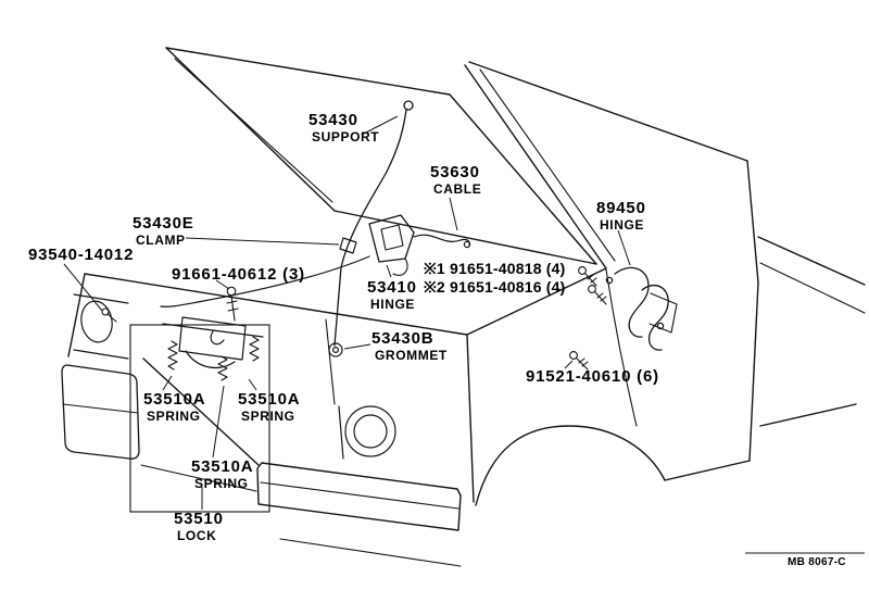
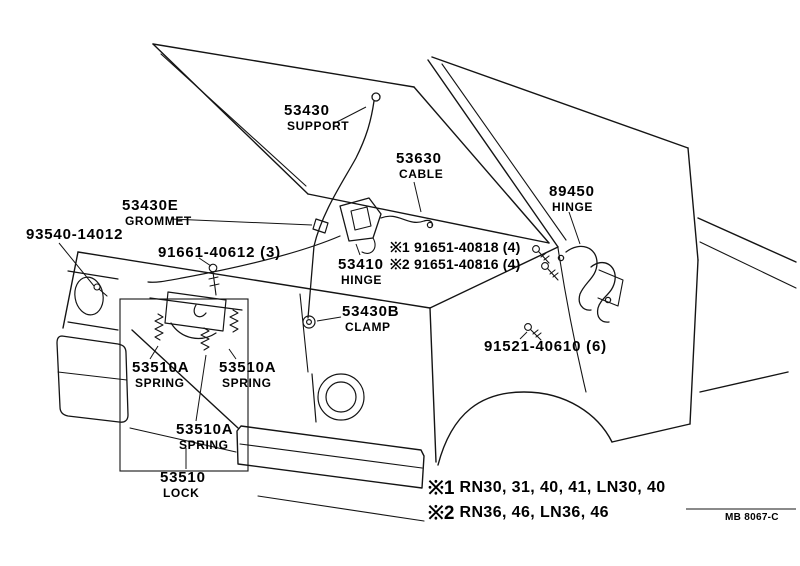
  53430
  SUPPORT
  53630
  CABLE
  89450
  HINGE
  53430E
- CLAMP
+ GROMMET
  93540-14012
  91661-40612 (3)
  53410
  HINGE
  ※1 91651-40818 (4)
  ※2 91651-40816 (4)
  53430B
- GROMMET
+ CLAMP
  91521-40610 (6)
  53510A
  SPRING
  53510A
  SPRING
  53510A
  SPRING
  53510
  LOCK
+ ※1 RN30, 31, 40, 41, LN30, 40
+ ※2 RN36, 46, LN36, 46
  MB 8067-C
